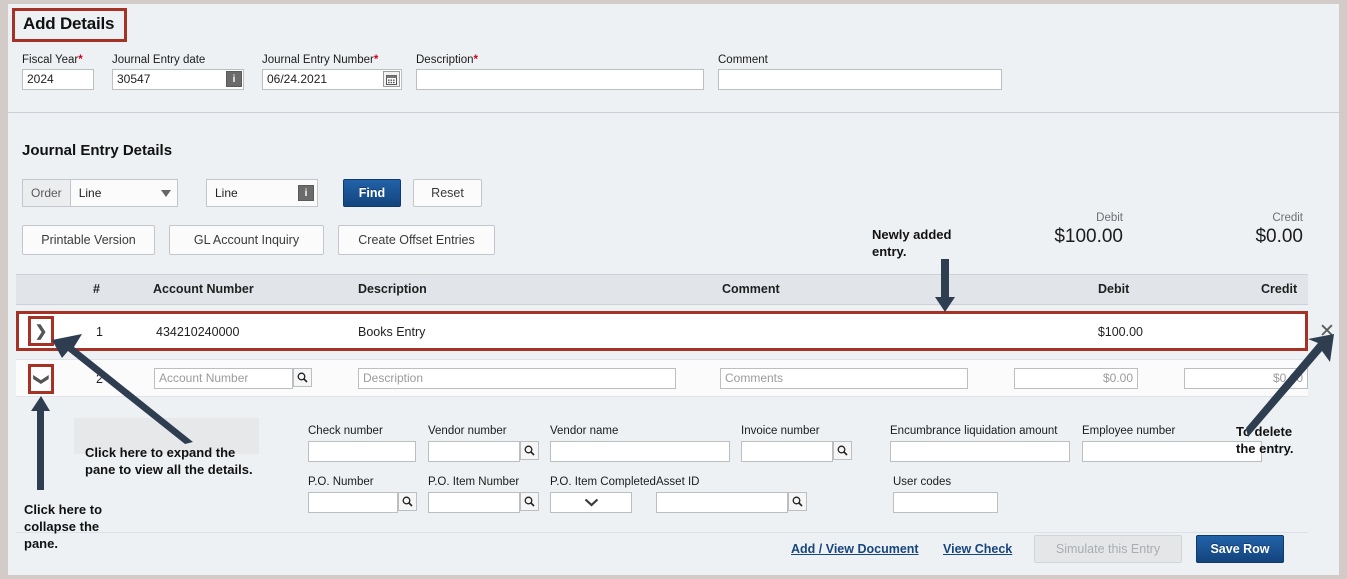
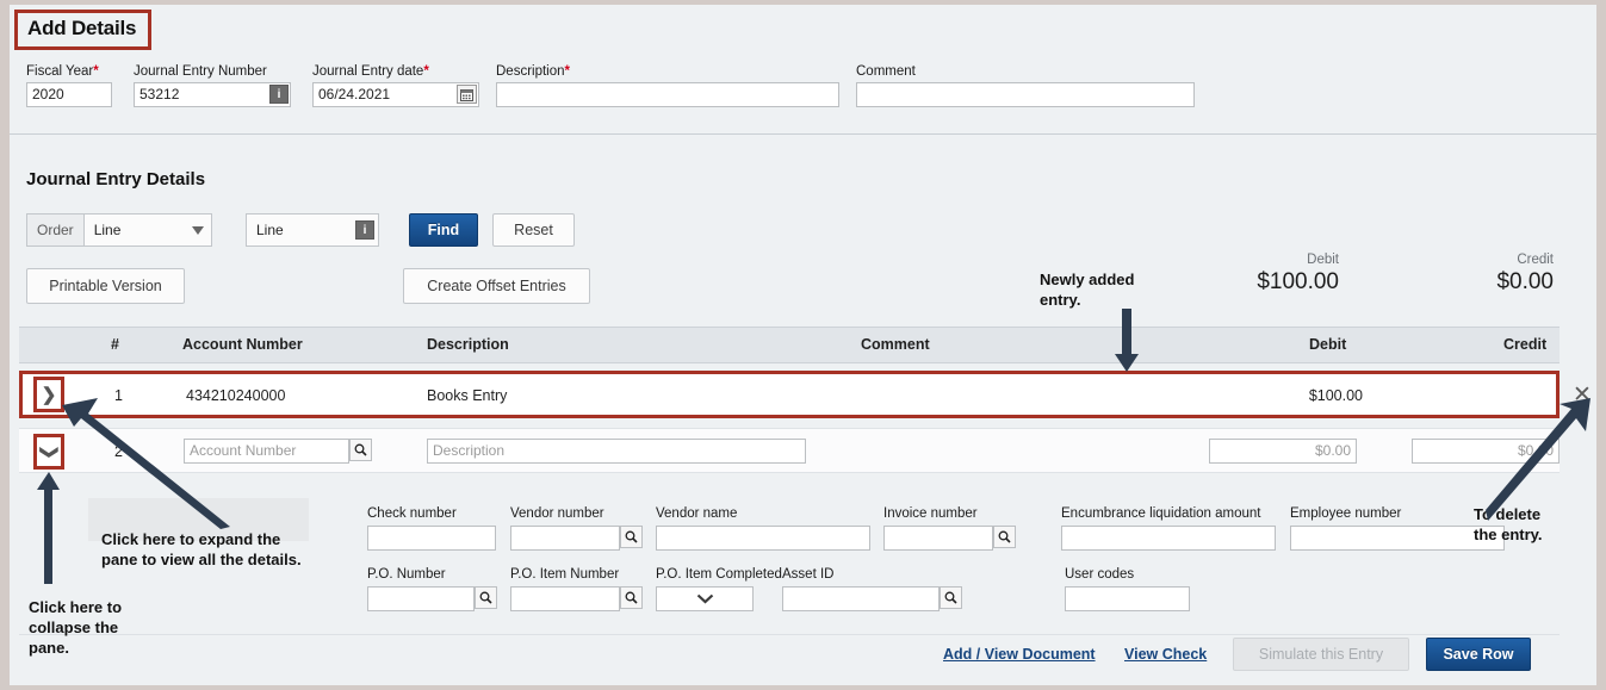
  Add Details
  Fiscal Year*
- 2024
+ 2020
- Journal Entry date
+ Journal Entry Number
- 30547
+ 53212
  i
- Journal Entry Number*
+ Journal Entry date*
  06/24.2021
  Description*
  Comment
  Journal Entry Details
  Order
  Line
  Line
  i
  Find
  Reset
  Printable Version
- GL Account Inquiry
  Create Offset Entries
  Debit
  $100.00
  Credit
  $0.00
  #
  Account Number
  Description
  Comment
  Debit
  Credit
  ❯
  1
  434210240000
  Books Entry
  $100.00
  ✕
  2
  Account Number
  Description
- Comments
  $0.00
  $0.0
  Check number
  Vendor number
  Vendor name
  Invoice number
  Encumbrance liquidation amount
  Employee number
  P.O. Number
  P.O. Item Number
  P.O. Item Completed
  Asset ID
  User codes
  Add / View Document
  View Check
  Simulate this Entry
  Save Row
  Newly added
  entry.
  Click here to expand the
  pane to view all the details.
  Click here to
  collapse the
  pane.
  T delete
  the entry.
